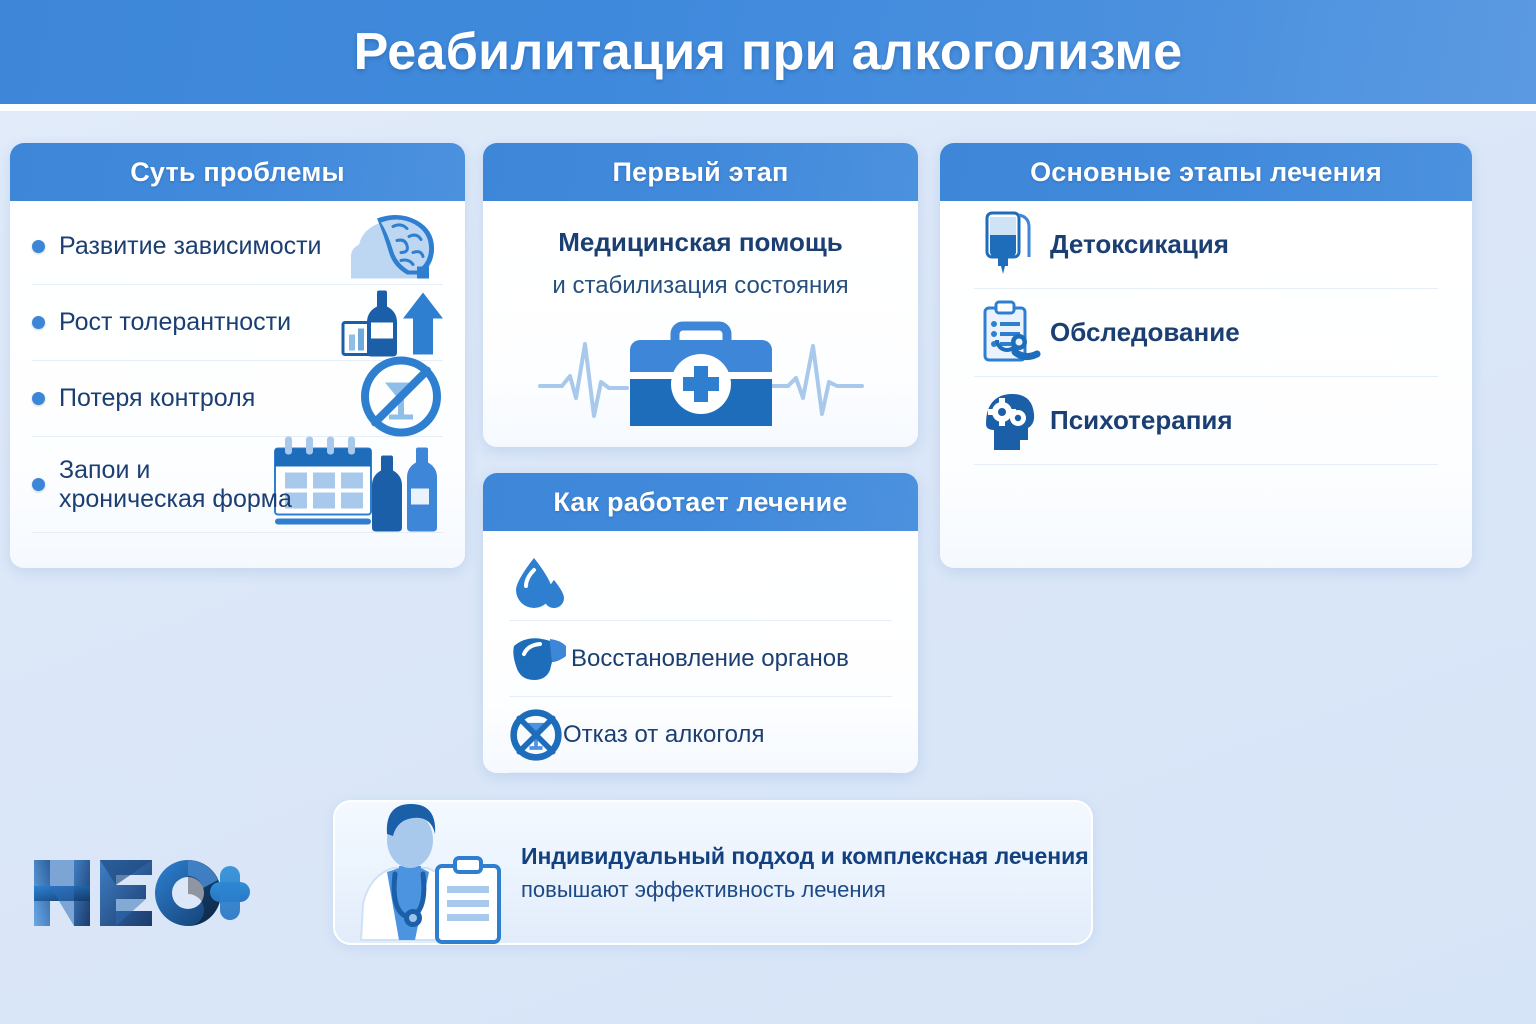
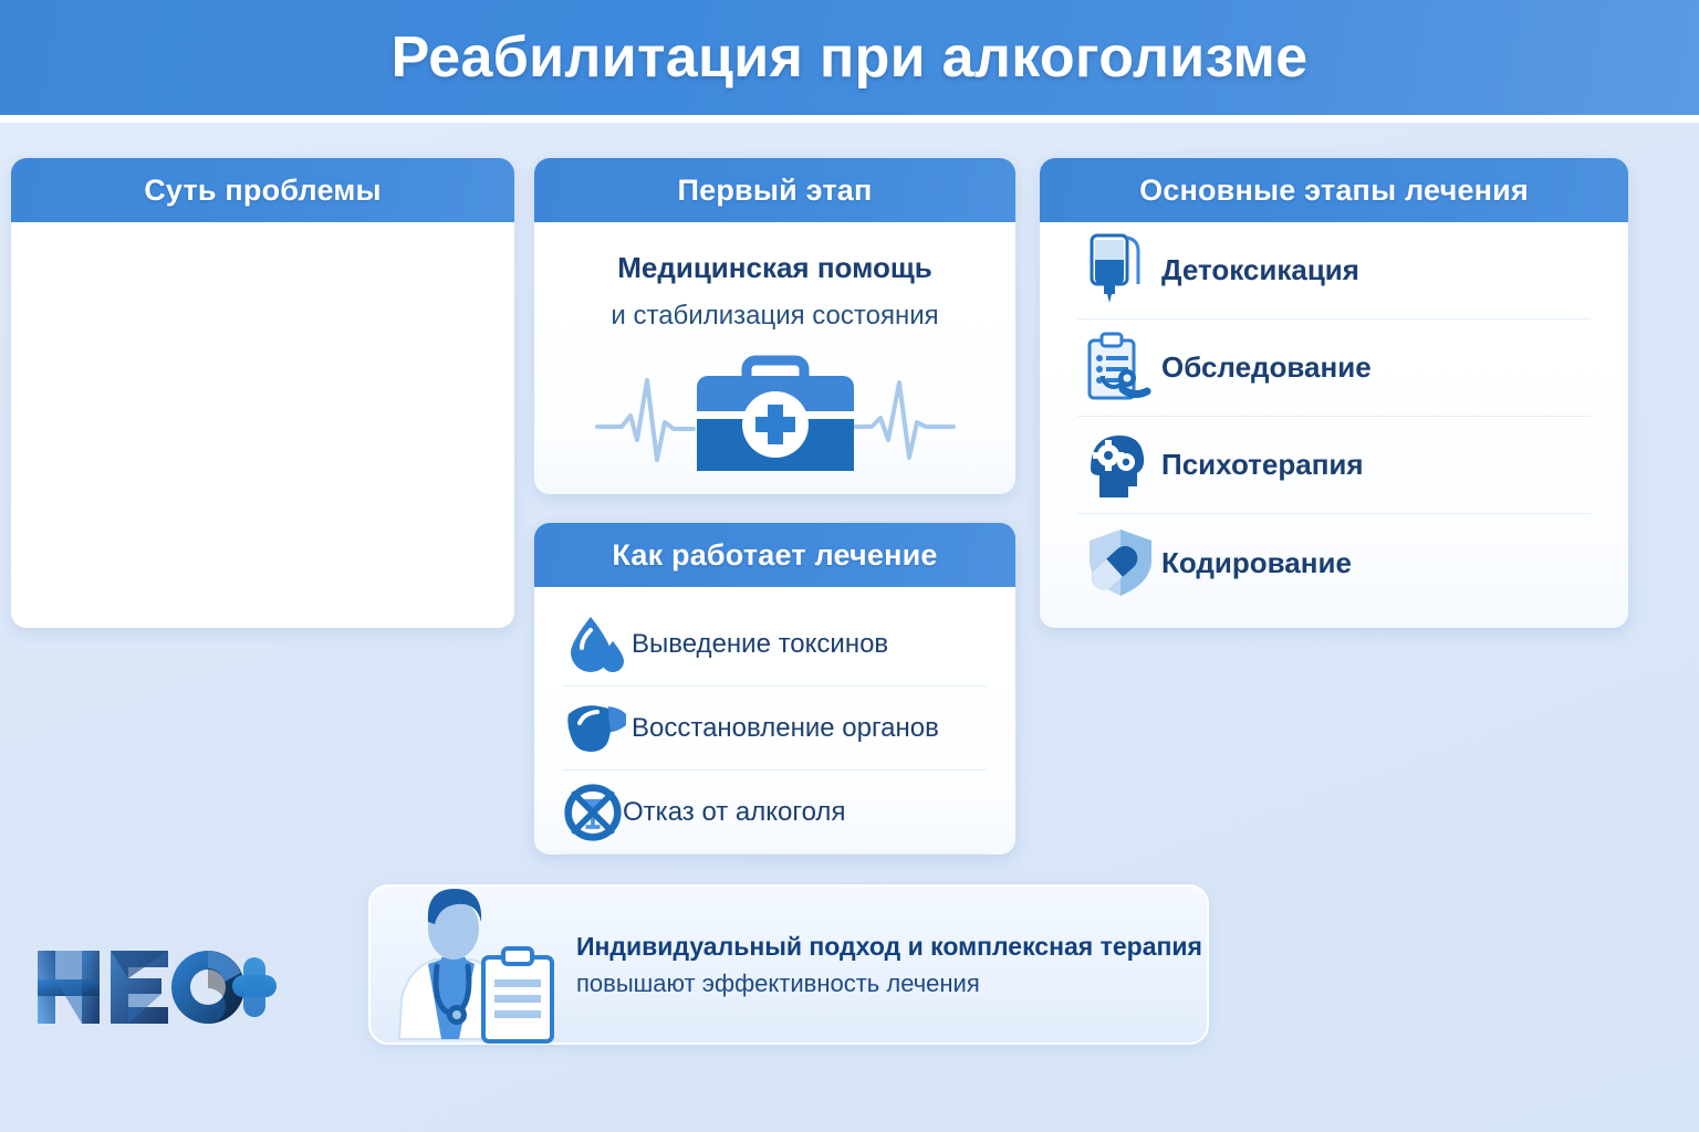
  Реабилитация при алкоголизме
  Суть проблемы
- Развитие зависимости
- Рост толерантности
- Потеря контроля
- Запои и
- хроническая форма
  Первый этап
  Медицинская помощь
  и стабилизация состояния
  Как работает лечение
+ Выведение токсинов
  Восстановление органов
  Отказ от алкоголя
  Основные этапы лечения
  Детоксикация
  Обследование
  Психотерапия
+ Кодирование
- Индивидуальный подход и комплексная лечения
+ Индивидуальный подход и комплексная терапия
  повышают эффективность лечения
